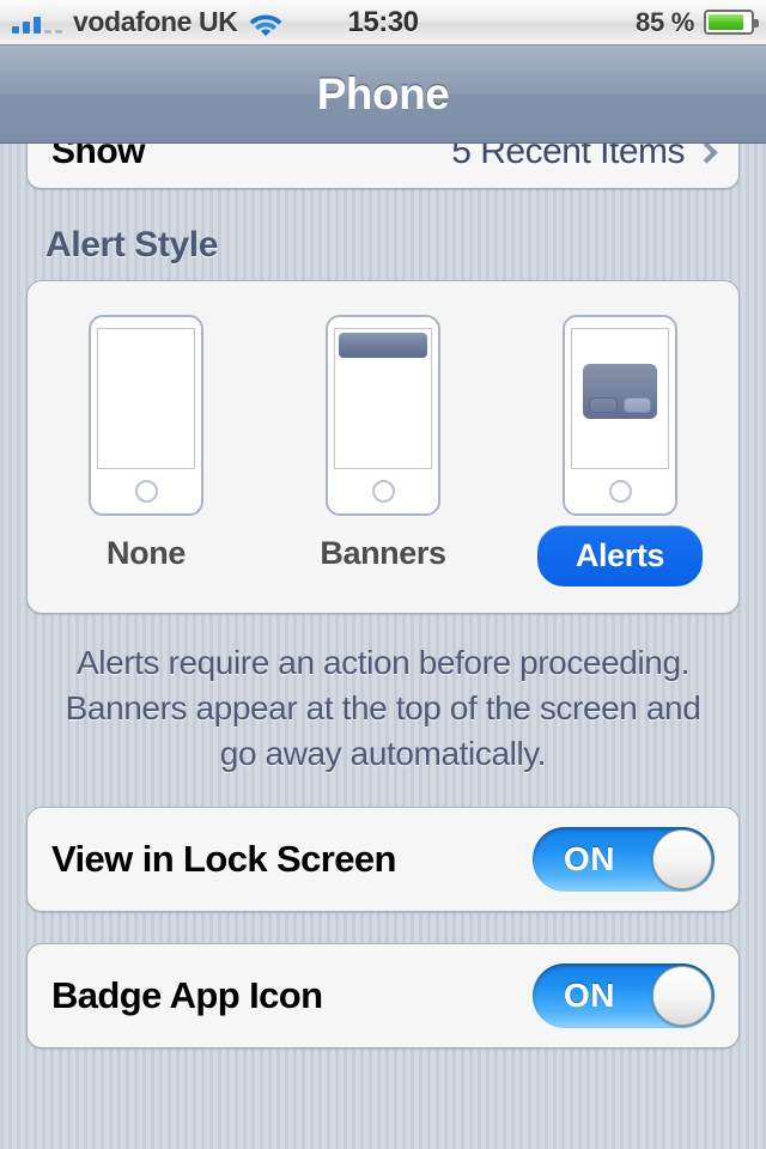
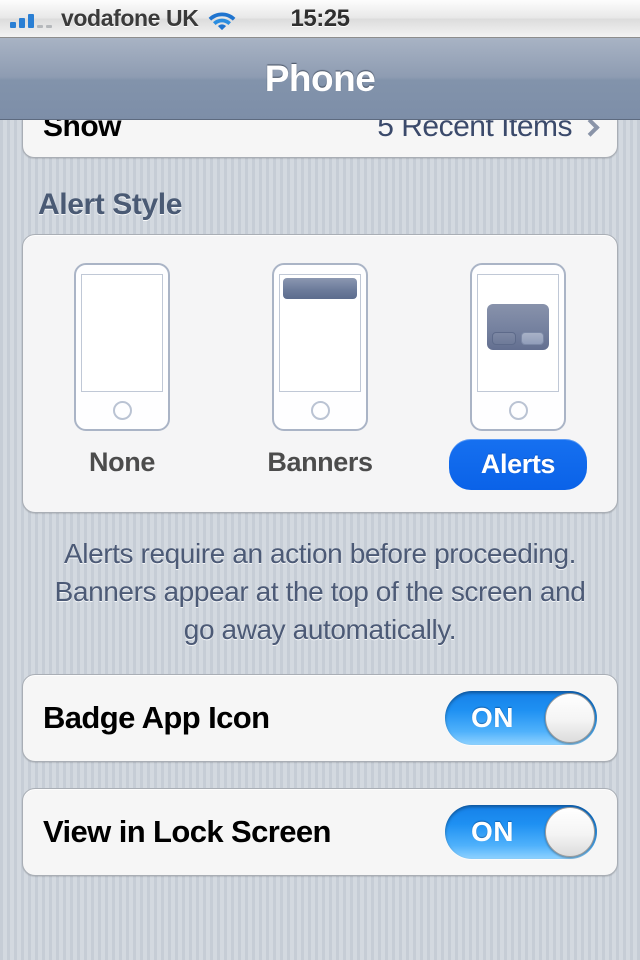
  vodafone UK
- 15:30
+ 15:25
- 85 %
  Phone
  Show
  5 Recent Items
  Alert Style
  None
  Banners
  Alerts
  Alerts require an action before proceeding.
  Banners appear at the top of the screen and
  go away automatically.
- View in Lock Screen
+ Badge App Icon
  ON
- Badge App Icon
+ View in Lock Screen
  ON
